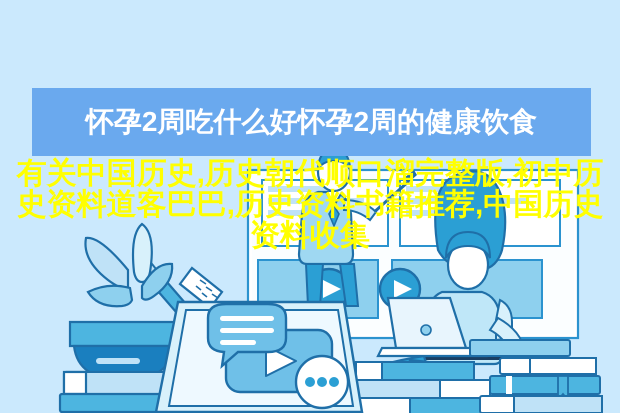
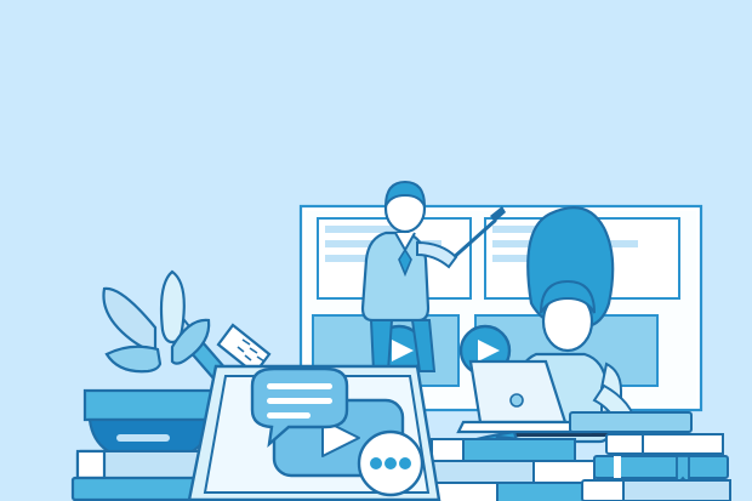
- 怀孕2周吃什么好怀孕2周的健康饮食
- 有关中国历史,历史朝代顺口溜完整版,初中历史资料道客巴巴,历史资料书籍推荐,中国历史资料收集
